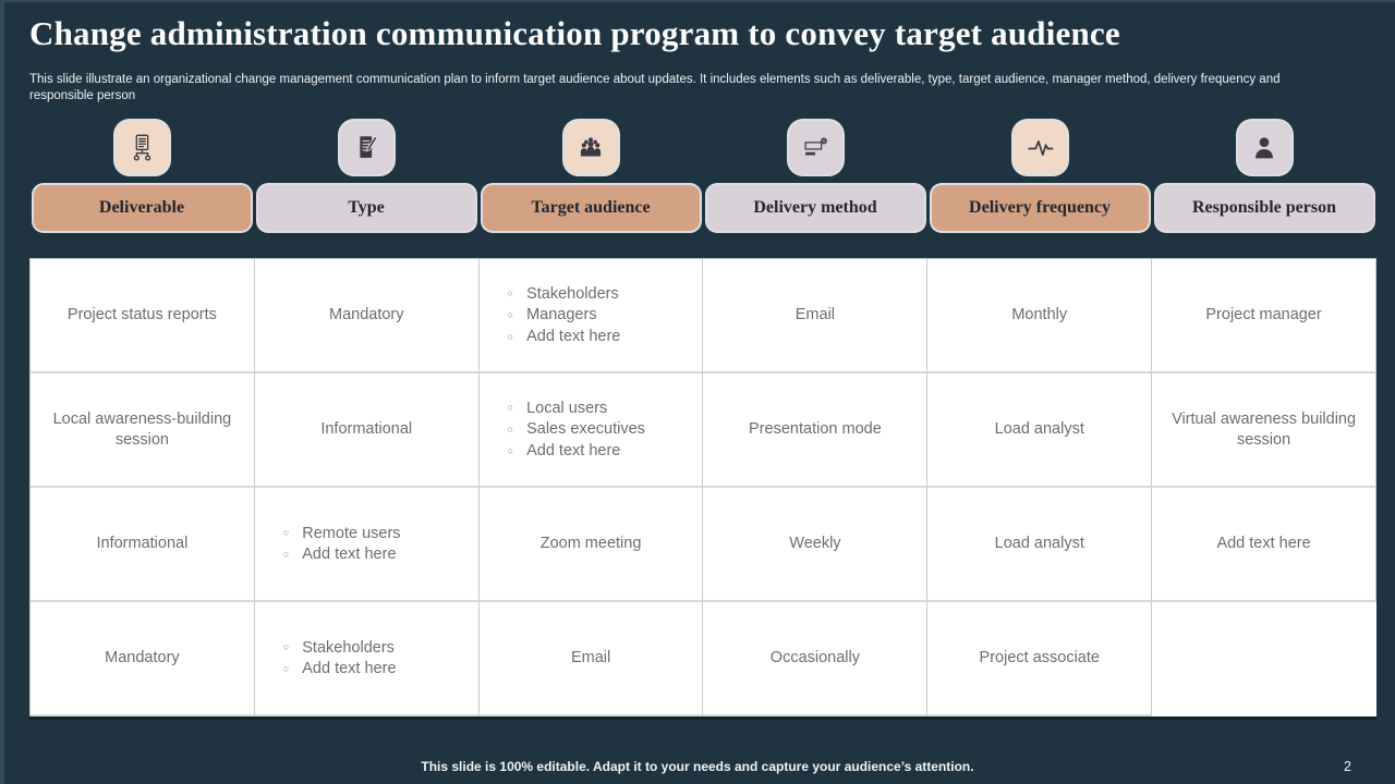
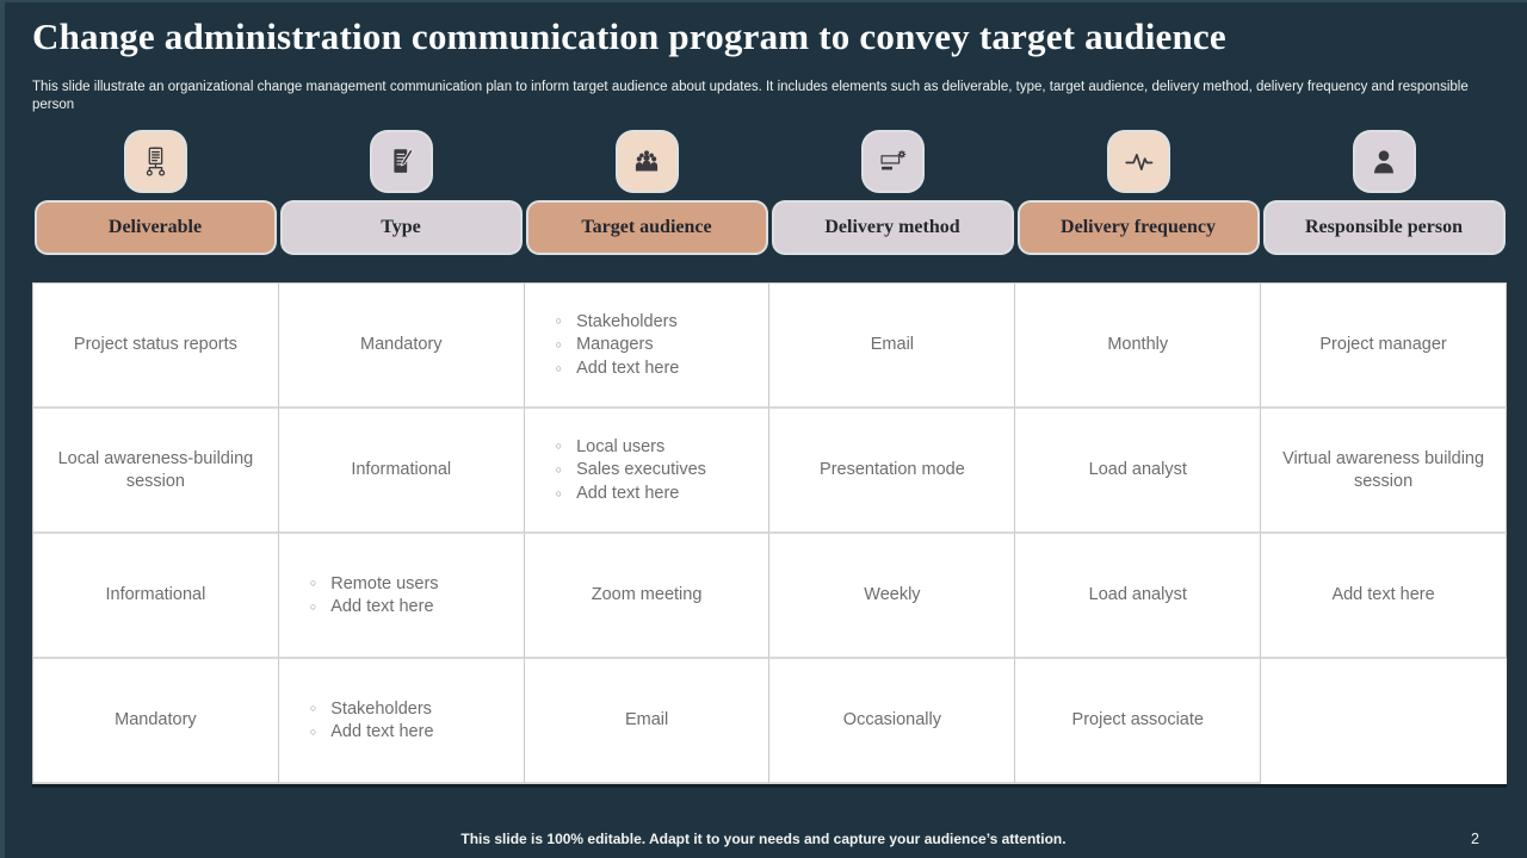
  Change administration communication program to convey target audience
- This slide illustrate an organizational change management communication plan to inform target audience about updates. It includes elements such as deliverable, type, target audience, manager method, delivery frequency and responsible person
+ This slide illustrate an organizational change management communication plan to inform target audience about updates. It includes elements such as deliverable, type, target audience, delivery method, delivery frequency and responsible person
  Deliverable
  Type
  Target audience
  Delivery method
  Delivery frequency
  Responsible person
  Project status reports
  Mandatory
  Stakeholders
  Managers
  Add text here
  Email
  Monthly
  Project manager
  Local awareness-building session
  Informational
  Local users
  Sales executives
  Add text here
  Presentation mode
  Load analyst
  Virtual awareness building session
  Informational
  Remote users
  Add text here
  Zoom meeting
  Weekly
  Load analyst
  Add text here
  Mandatory
  Stakeholders
  Add text here
  Email
  Occasionally
  Project associate
  This slide is 100% editable. Adapt it to your needs and capture your audience’s attention.
  2
